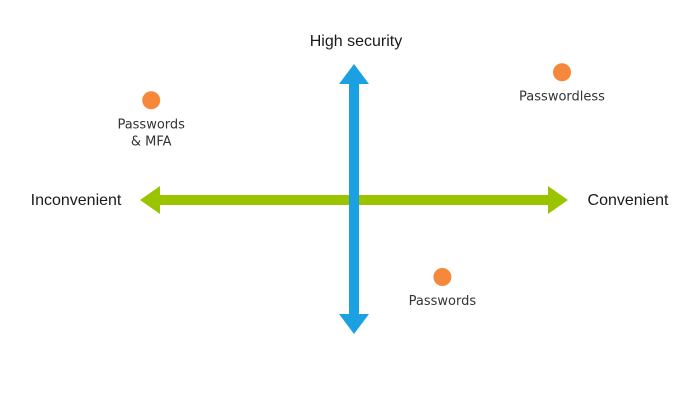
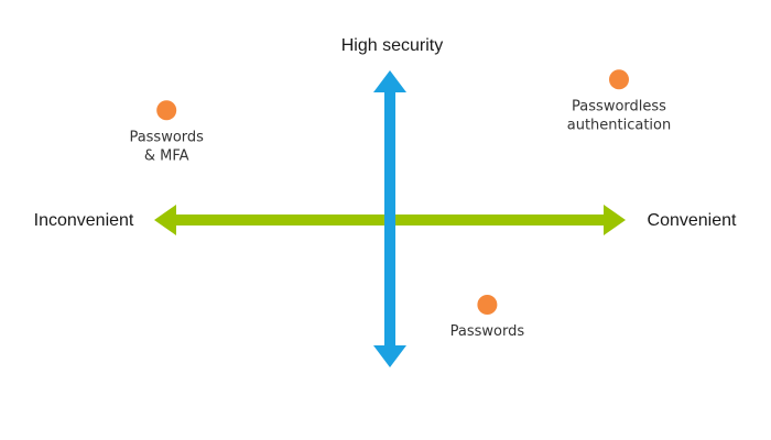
  High security
  Inconvenient
  Convenient
  Passwords
  & MFA
  Passwordless
+ authentication
  Passwords
